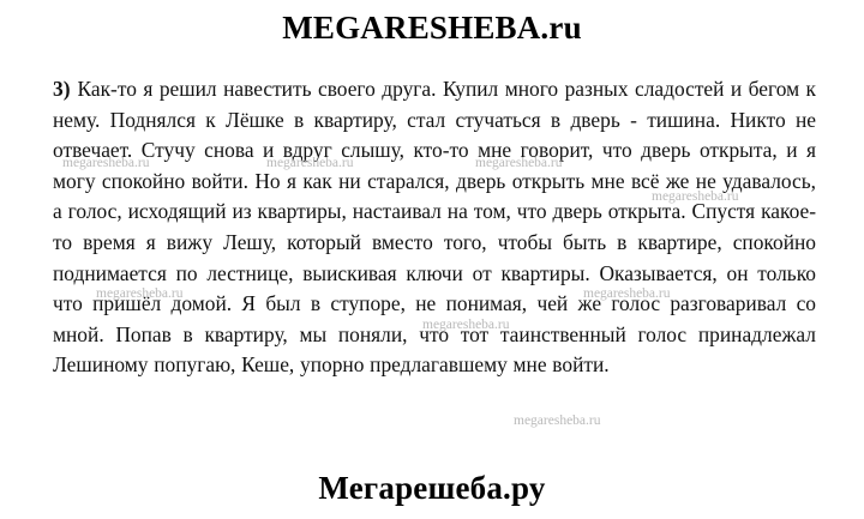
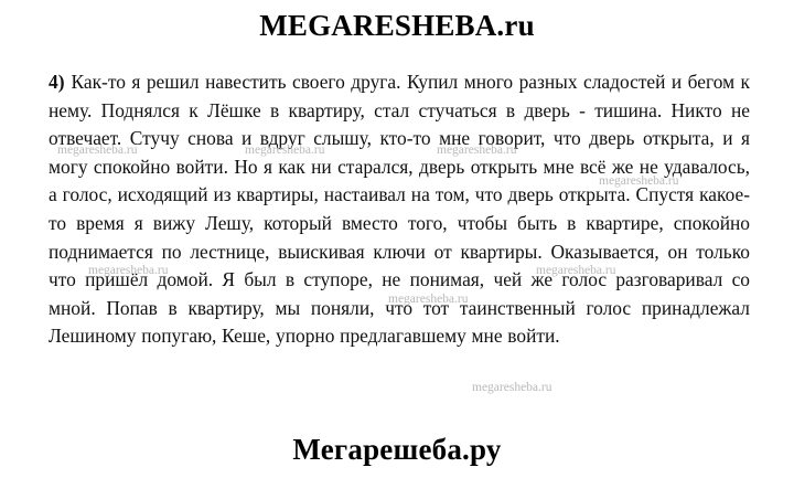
  MEGARESHEBA.ru
- 3) Как-то я решил навестить своего друга. Купил много разных сладостей и бегом к нему. Поднялся к Лёшке в квартиру, стал стучаться в дверь - тишина. Никто не отвечает. Стучу снова и вдруг слышу, кто-то мне говорит, что дверь открыта, и я могу спокойно войти. Но я как ни старался, дверь открыть мне всё же не удавалось, а голос, исходящий из квартиры, настаивал на том, что дверь открыта. Спустя какое-то время я вижу Лешу, который вместо того, чтобы быть в квартире, спокойно поднимается по лестнице, выискивая ключи от квартиры. Оказывается, он только что пришёл домой. Я был в ступоре, не понимая, чей же голос разговаривал со мной. Попав в квартиру, мы поняли, что тот таинственный голос принадлежал Лешиному попугаю, Кеше, упорно предлагавшему мне войти.
+ 4) Как-то я решил навестить своего друга. Купил много разных сладостей и бегом к нему. Поднялся к Лёшке в квартиру, стал стучаться в дверь - тишина. Никто не отвечает. Стучу снова и вдруг слышу, кто-то мне говорит, что дверь открыта, и я могу спокойно войти. Но я как ни старался, дверь открыть мне всё же не удавалось, а голос, исходящий из квартиры, настаивал на том, что дверь открыта. Спустя какое-то время я вижу Лешу, который вместо того, чтобы быть в квартире, спокойно поднимается по лестнице, выискивая ключи от квартиры. Оказывается, он только что пришёл домой. Я был в ступоре, не понимая, чей же голос разговаривал со мной. Попав в квартиру, мы поняли, что тот таинственный голос принадлежал Лешиному попугаю, Кеше, упорно предлагавшему мне войти.
  Мегарешеба.ру
  megaresheba.ru
  megaresheba.ru
  megaresheba.ru
  megaresheba.ru
  megaresheba.ru
  megaresheba.ru
  megaresheba.ru
  megaresheba.ru
